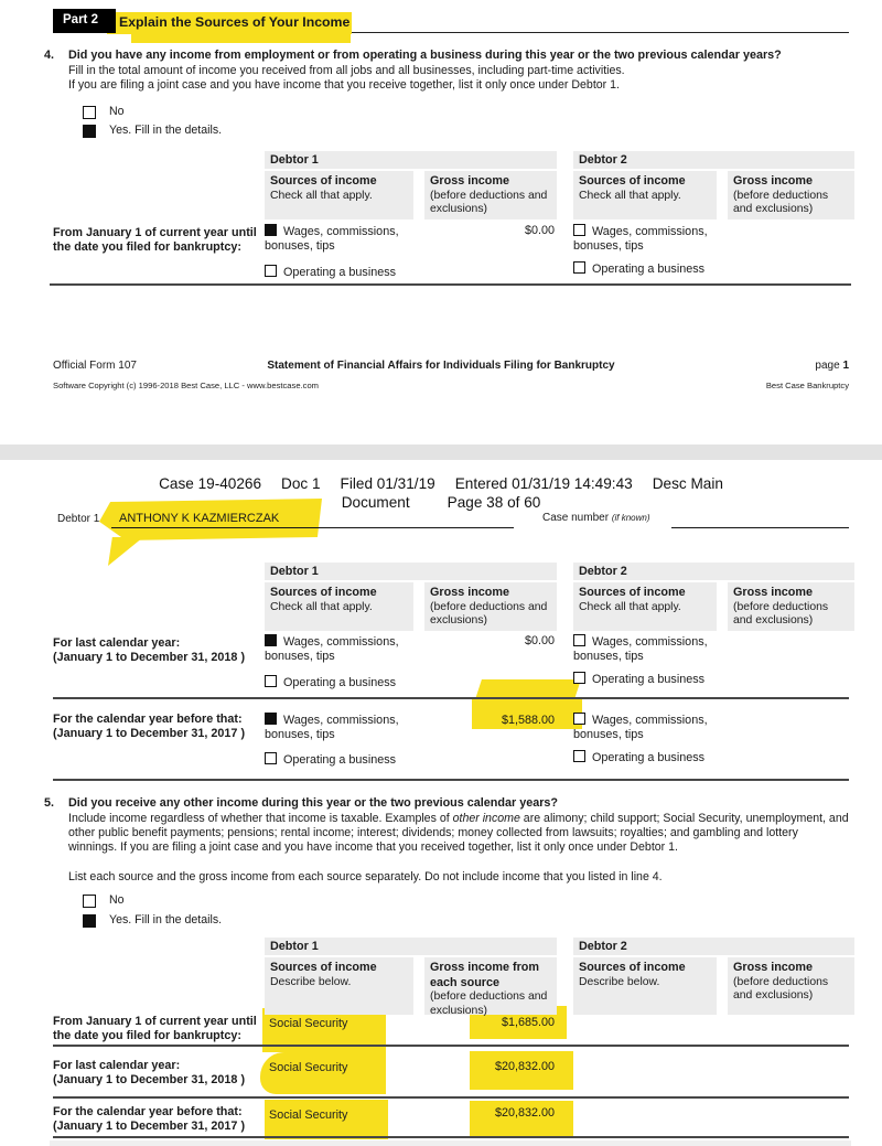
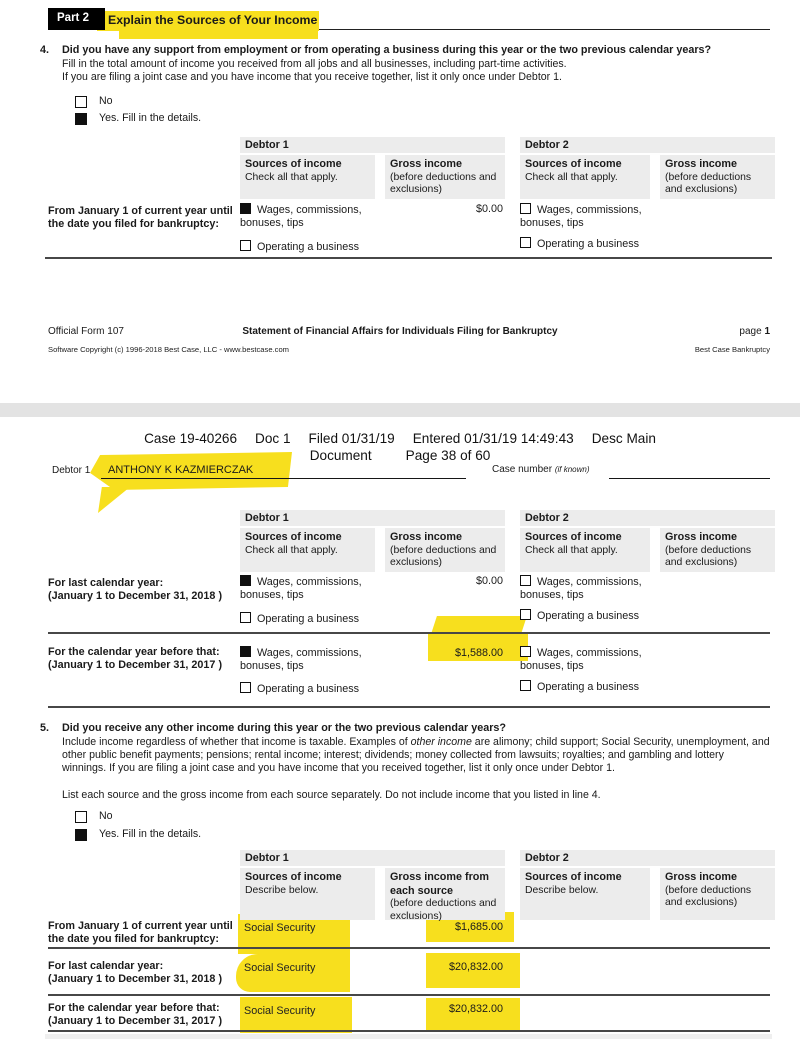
  Part 2
  Explain the Sources of Your Income
  4.
- Did you have any income from employment or from operating a business during this year or the two previous calendar years?
+ Did you have any support from employment or from operating a business during this year or the two previous calendar years?
  Fill in the total amount of income you received from all jobs and all businesses, including part-time activities.
  If you are filing a joint case and you have income that you receive together, list it only once under Debtor 1.
  No
  Yes. Fill in the details.
  Debtor 1
  Debtor 2
  Sources of income
  Check all that apply.
  Gross income
  (before deductions and exclusions)
  Sources of income
  Check all that apply.
  Gross income
  (before deductions and exclusions)
  From January 1 of current year until
  the date you filed for bankruptcy:
  Wages, commissions, bonuses, tips
  Operating a business
  $0.00
  Wages, commissions, bonuses, tips
  Operating a business
  Official Form 107
  Statement of Financial Affairs for Individuals Filing for Bankruptcy
  page 1
  Software Copyright (c) 1996-2018 Best Case, LLC - www.bestcase.com
  Best Case Bankruptcy
  Case 19-40266 Doc 1 Filed 01/31/19 Entered 01/31/19 14:49:43 Desc Main
  Document Page 38 of 60
  Debtor 1
  ANTHONY K KAZMIERCZAK
  Case number (if known)
  Debtor 1
  Debtor 2
  Sources of income
  Check all that apply.
  Gross income
  (before deductions and exclusions)
  Sources of income
  Check all that apply.
  Gross income
  (before deductions and exclusions)
  For last calendar year:
  (January 1 to December 31, 2018 )
  Wages, commissions, bonuses, tips
  Operating a business
  $0.00
  Wages, commissions, bonuses, tips
  Operating a business
  For the calendar year before that:
  (January 1 to December 31, 2017 )
  Wages, commissions, bonuses, tips
  Operating a business
  $1,588.00
  Wages, commissions, bonuses, tips
  Operating a business
  5.
  Did you receive any other income during this year or the two previous calendar years?
  Include income regardless of whether that income is taxable. Examples of other income are alimony; child support; Social Security, unemployment, and other public benefit payments; pensions; rental income; interest; dividends; money collected from lawsuits; royalties; and gambling and lottery winnings. If you are filing a joint case and you have income that you received together, list it only once under Debtor 1.
  List each source and the gross income from each source separately. Do not include income that you listed in line 4.
  No
  Yes. Fill in the details.
  Debtor 1
  Debtor 2
  Sources of income
  Describe below.
  Gross income from each source
  (before deductions and exclusions)
  Sources of income
  Describe below.
  Gross income
  (before deductions and exclusions)
  From January 1 of current year until
  the date you filed for bankruptcy:
  Social Security
  $1,685.00
  For last calendar year:
  (January 1 to December 31, 2018 )
  Social Security
  $20,832.00
  For the calendar year before that:
  (January 1 to December 31, 2017 )
  Social Security
  $20,832.00
